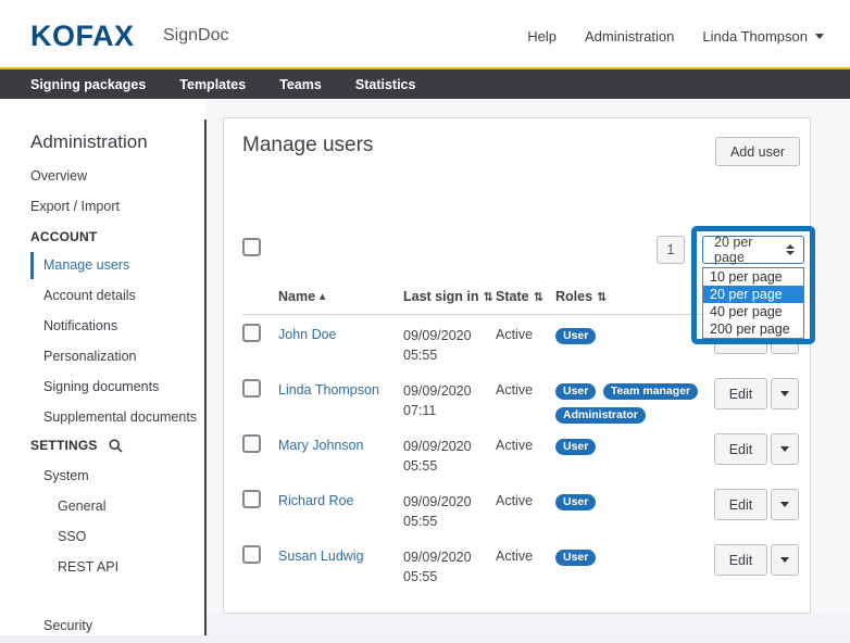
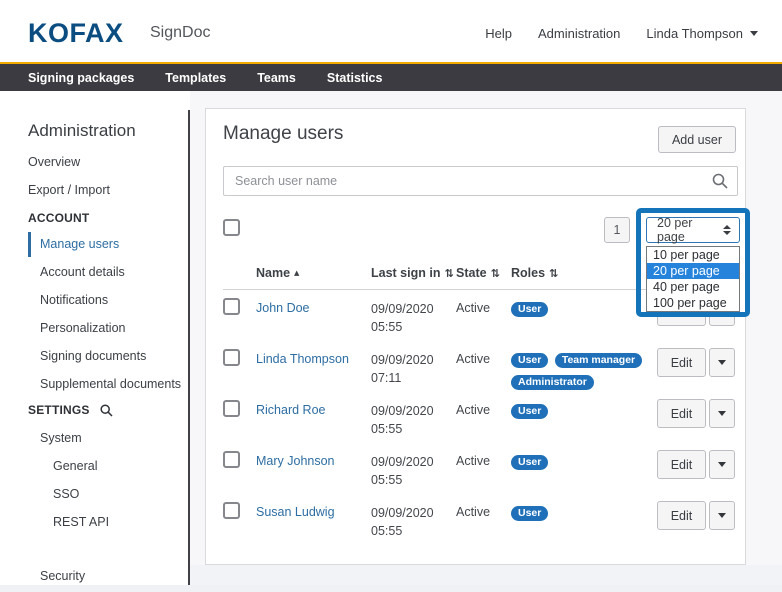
  KOFAX
  SignDoc
  Help
  Administration
  Linda Thompson
  Signing packages
  Templates
  Teams
  Statistics
  Administration
  Overview
  Export / Import
  ACCOUNT
  Manage users
  Account details
  Notifications
  Personalization
  Signing documents
  Supplemental documents
  SETTINGS
  System
  General
  SSO
  REST API
  Security
  Manage users
  Add user
+ Search user name
  1
  20 per page
  10 per page
  20 per page
  40 per page
- 200 per page
+ 100 per page
  Name ▲
  Last sign in ⇅
  State ⇅
  Roles ⇅
  John Doe
  09/09/2020
  05:55
  Active
  User
  Linda Thompson
  09/09/2020
  07:11
  Active
  User Team manager Administrator
  Edit
- Mary Johnson
+ Richard Roe
  09/09/2020
  05:55
  Active
  User
  Edit
- Richard Roe
+ Mary Johnson
  09/09/2020
  05:55
  Active
  User
  Edit
  Susan Ludwig
  09/09/2020
  05:55
  Active
  User
  Edit
